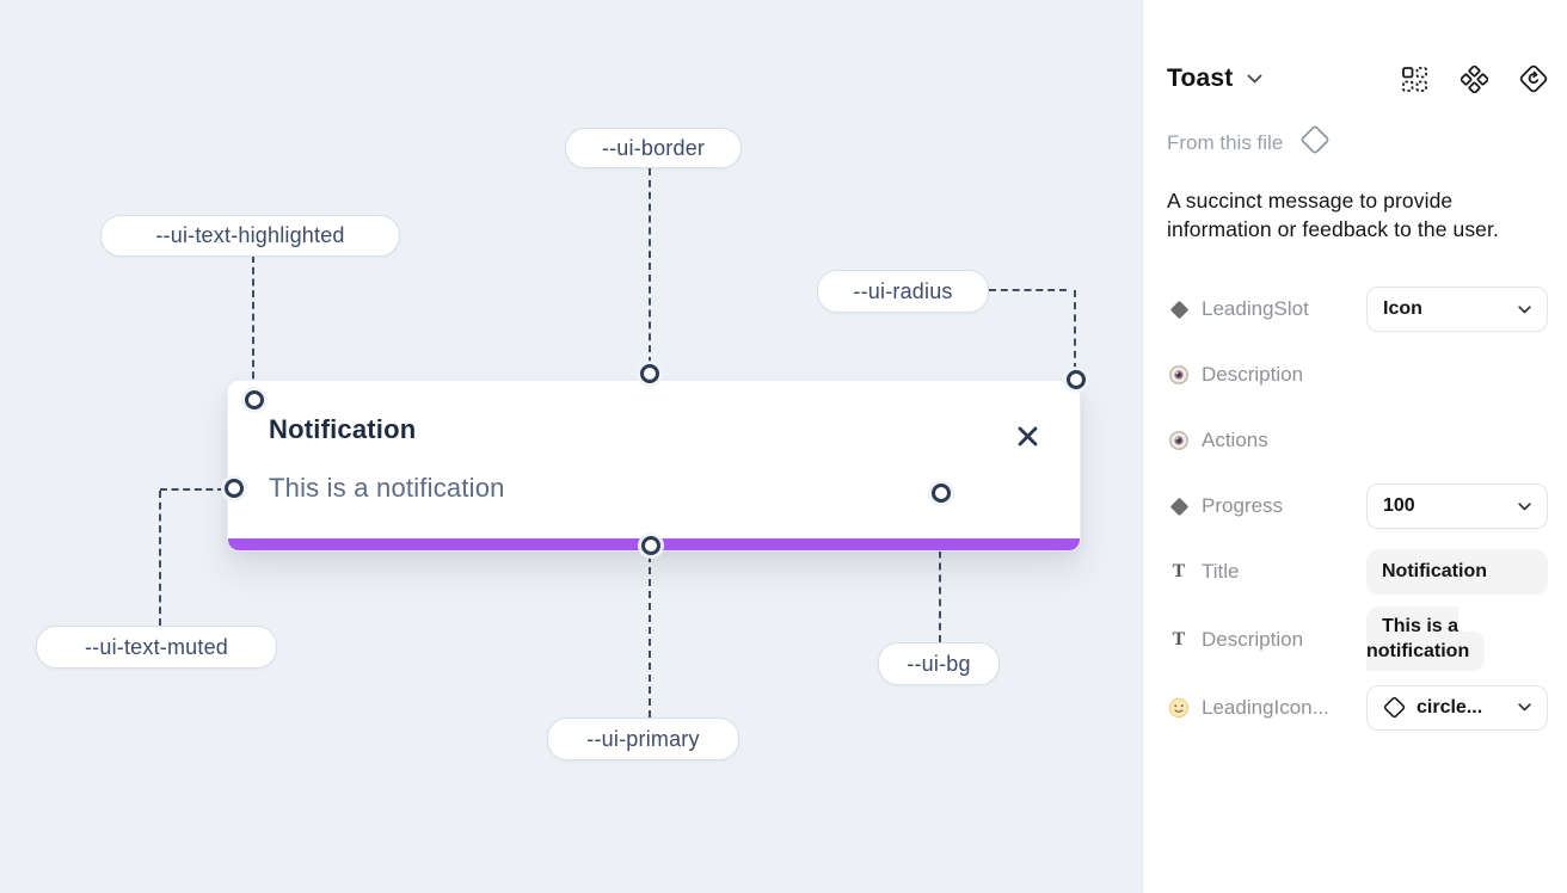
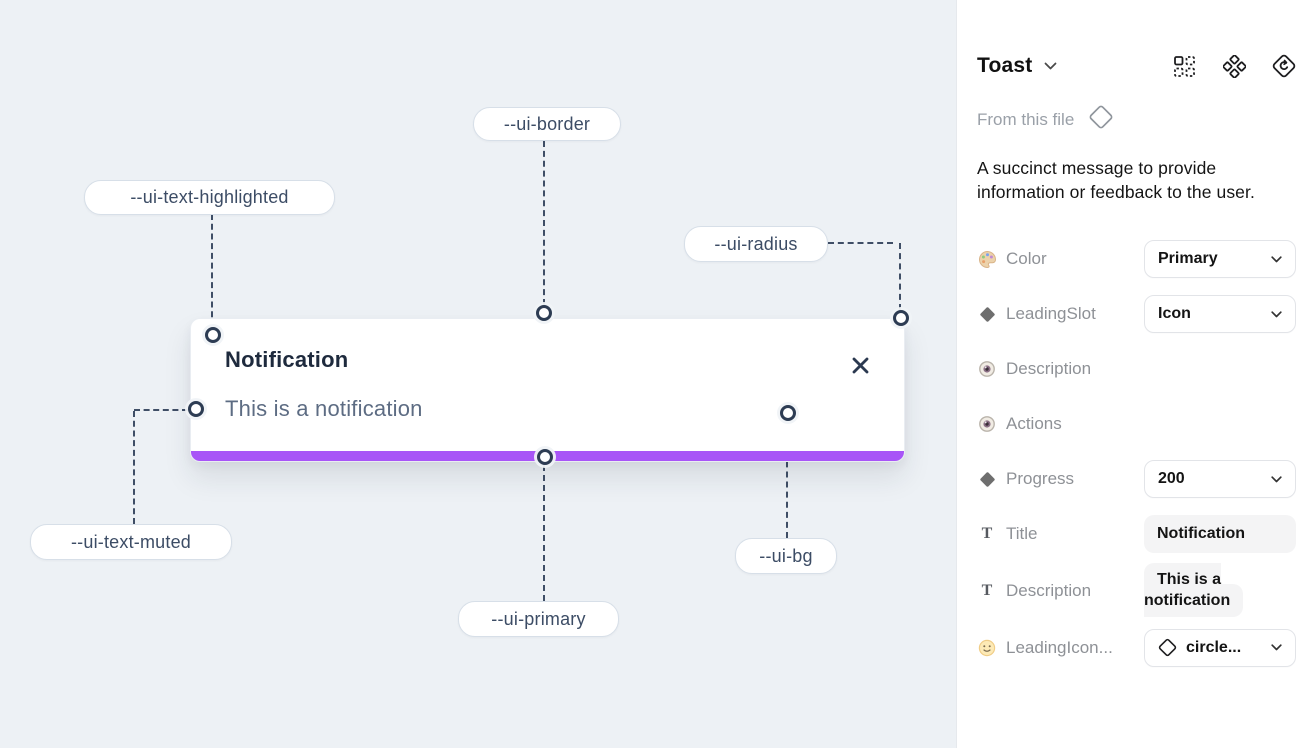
  Notification
  This is a notification
  --ui-border
  --ui-text-highlighted
  --ui-radius
  --ui-text-muted
  --ui-primary
  --ui-bg
  Toast
  From this file
  A succinct message to provide information or feedback to the user.
+ Color
+ Primary
  LeadingSlot
  Icon
  Description
  Actions
  Progress
- 100
+ 200
  T
  Title
  Notification
  T
  Description
  This is a notification
  LeadingIcon...
  circle...
